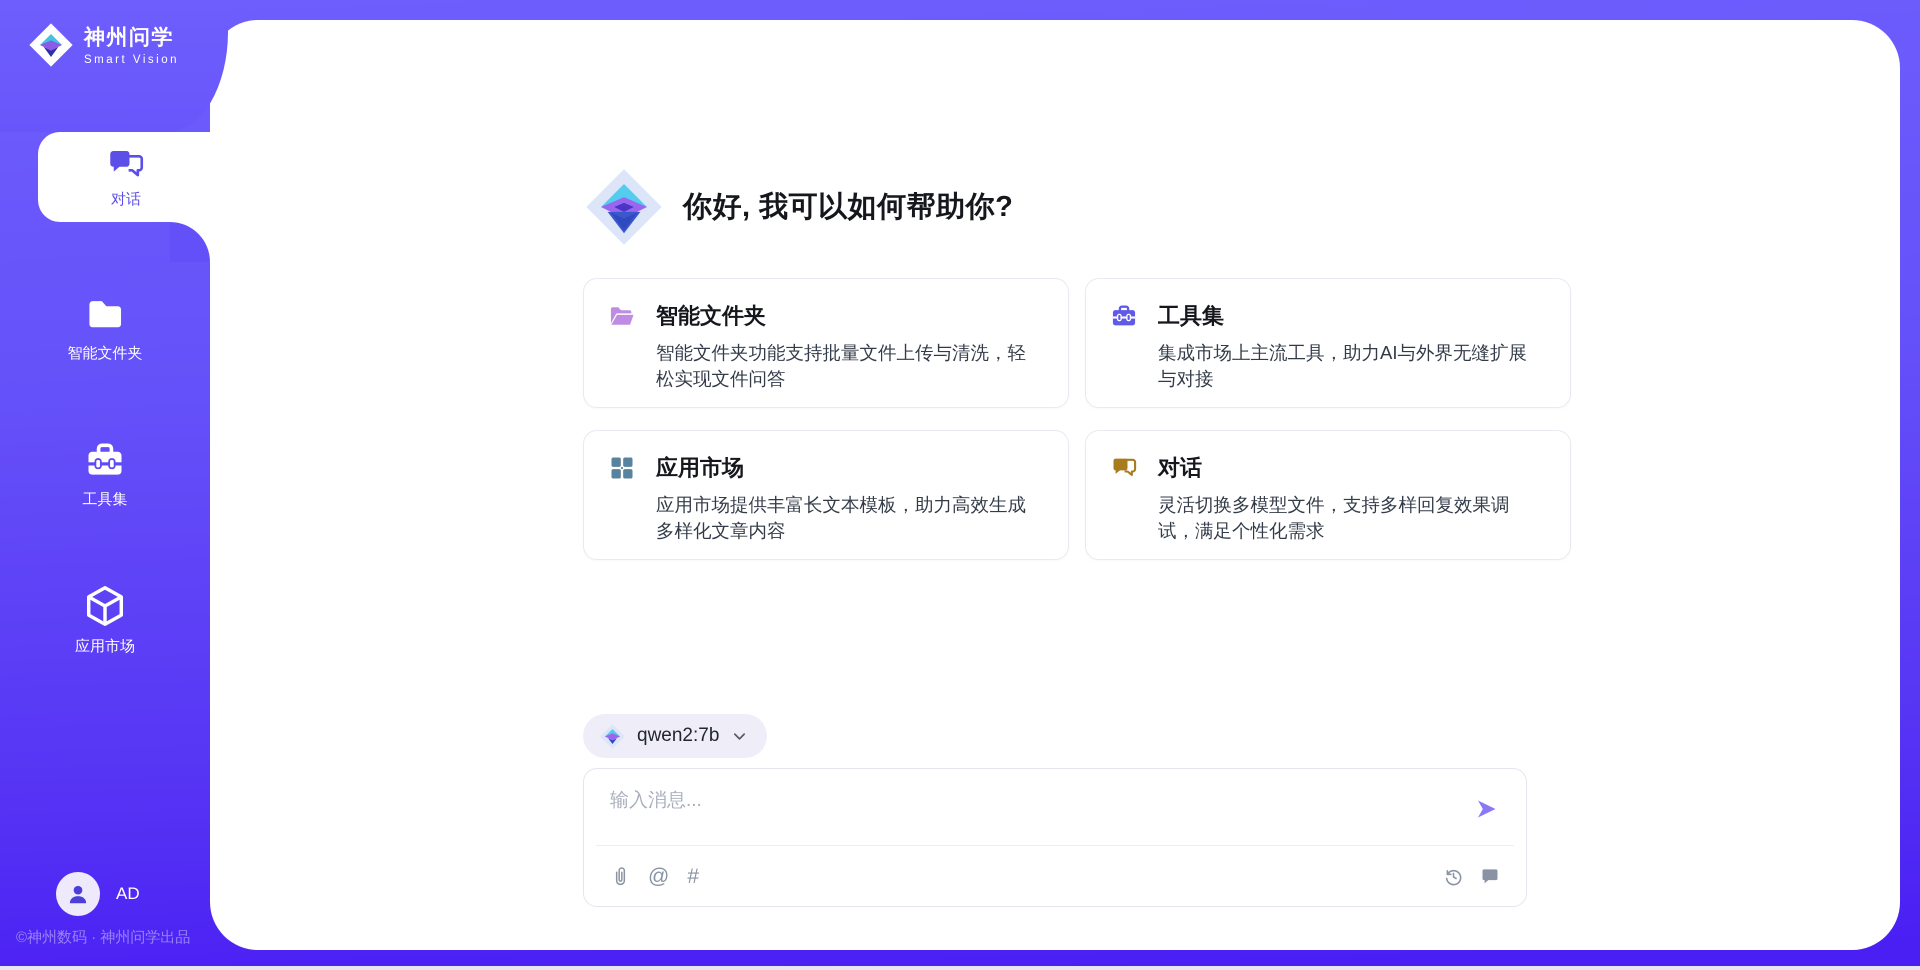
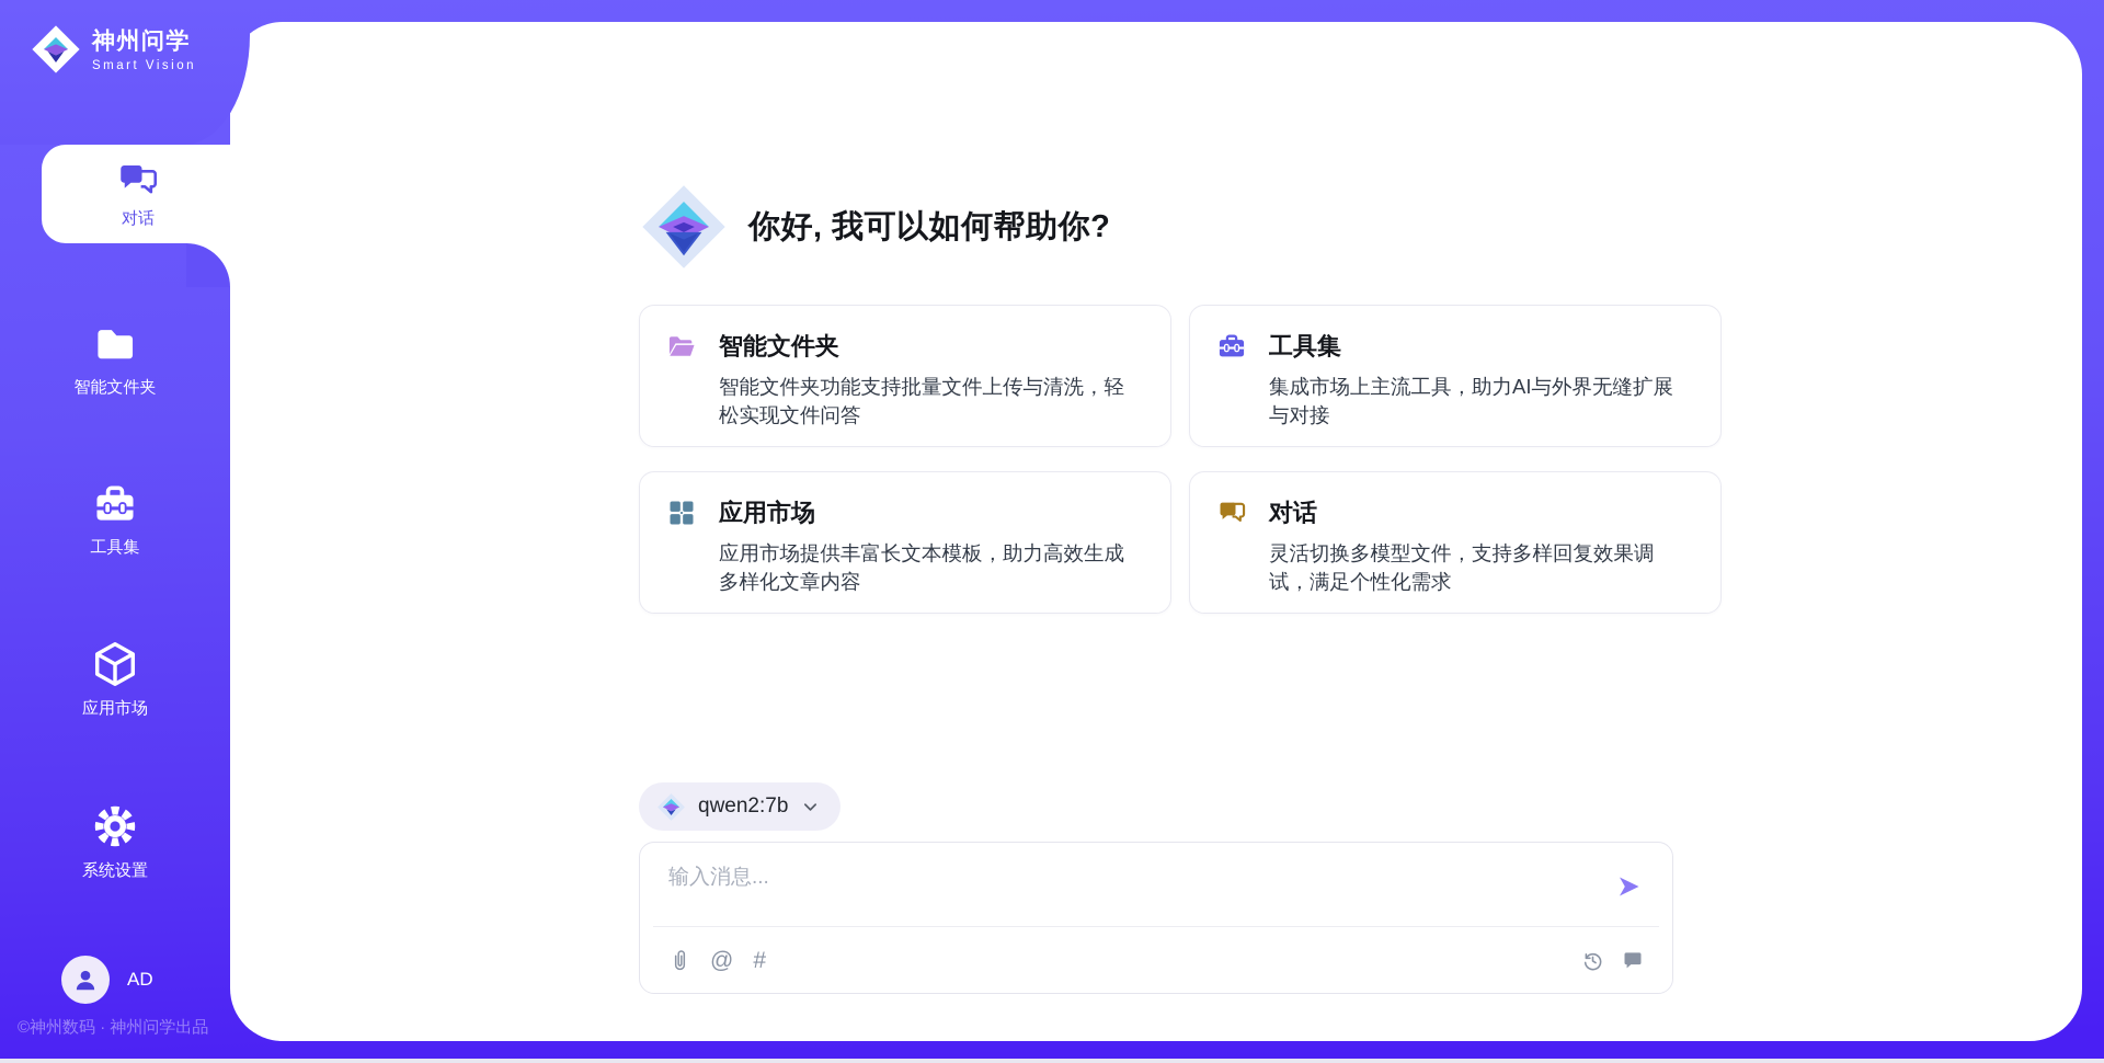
  智能文件夹
  工具集
  应用市场
+ 系统设置
  AD
  ©神州数码 · 神州问学出品
  你好, 我可以如何帮助你?
  智能文件夹
  智能文件夹功能支持批量文件上传与清洗，轻松实现文件问答
  工具集
  集成市场上主流工具，助力AI与外界无缝扩展与对接
  应用市场
  应用市场提供丰富长文本模板，助力高效生成多样化文章内容
  对话
  灵活切换多模型文件，支持多样回复效果调试，满足个性化需求
  qwen2:7b
  输入消息...
  @
  #
  神州问学
  Smart Vision
  对话
